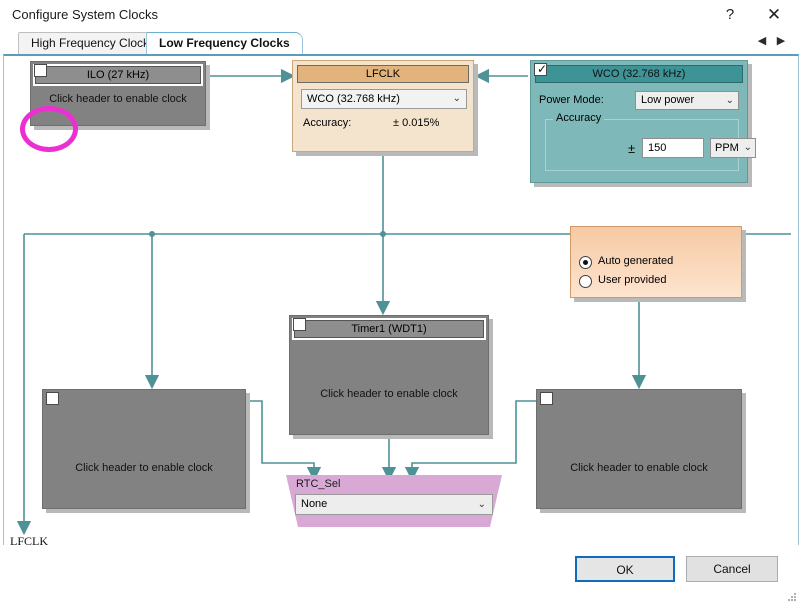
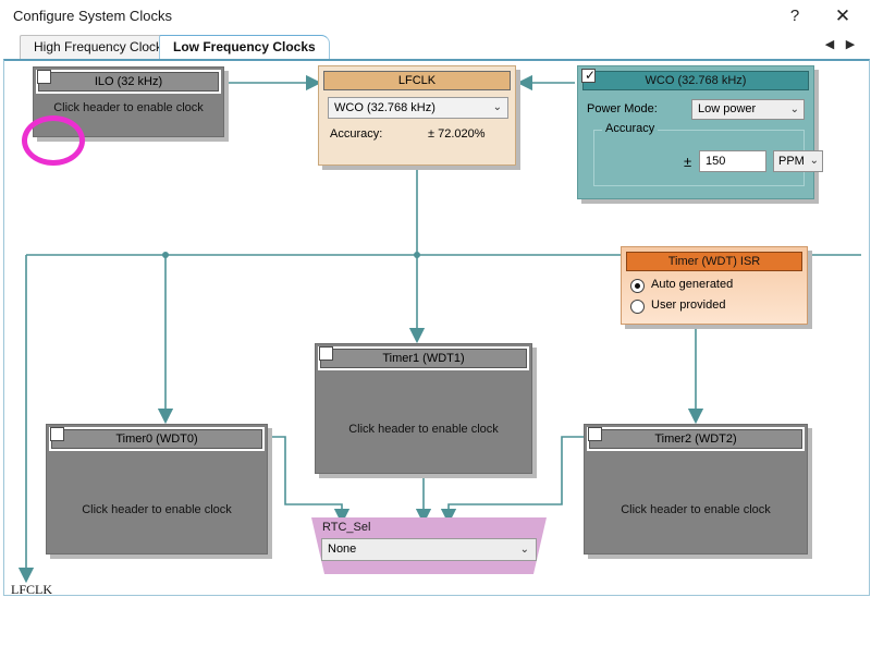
  Configure System Clocks
  ?
  ✕
  High Frequency Cloc
  Low Frequency Clocks
  ◀
  ▶
- ILO (27 kHz)
+ ILO (32 kHz)
  Click header to enable clock
  LFCLK
  WCO (32.768 kHz)
  ⌄
  Accuracy:
- ± 0.015%
+ ± 72.020%
  WCO (32.768 kHz)
  ✓
  Power Mode:
  Low power
  ⌄
  Accuracy
  ±
  150
  PPM
  ⌄
+ Timer (WDT) ISR
  Auto generated
  User provided
  Timer1 (WDT1)
  Click header to enable clock
+ Timer0 (WDT0)
  Click header to enable clock
+ Timer2 (WDT2)
  Click header to enable clock
  RTC_Sel
  None
  ⌄
  LFCLK
- OK
- Cancel
